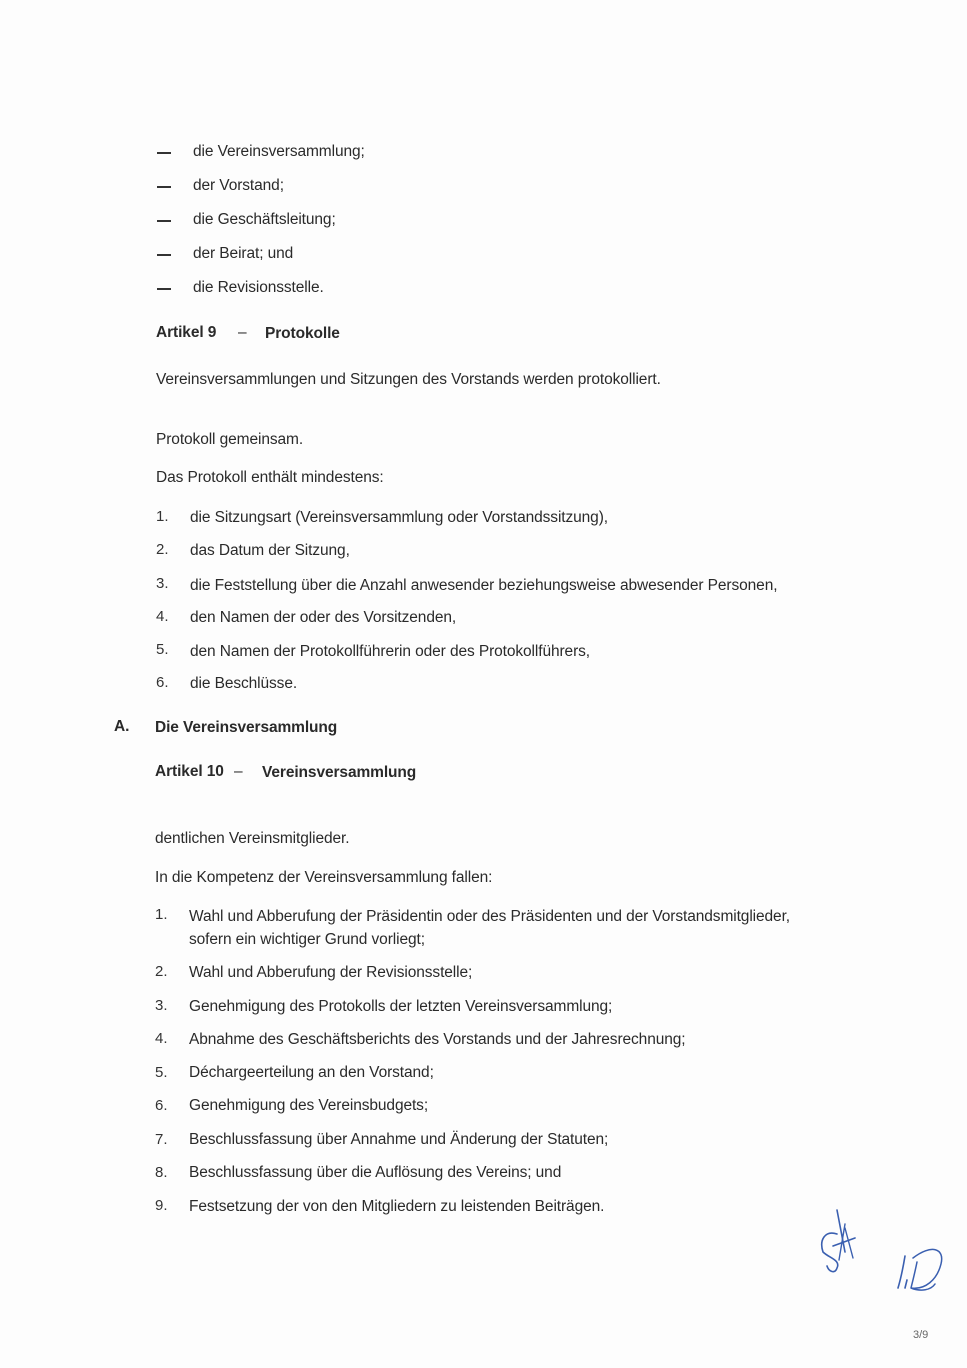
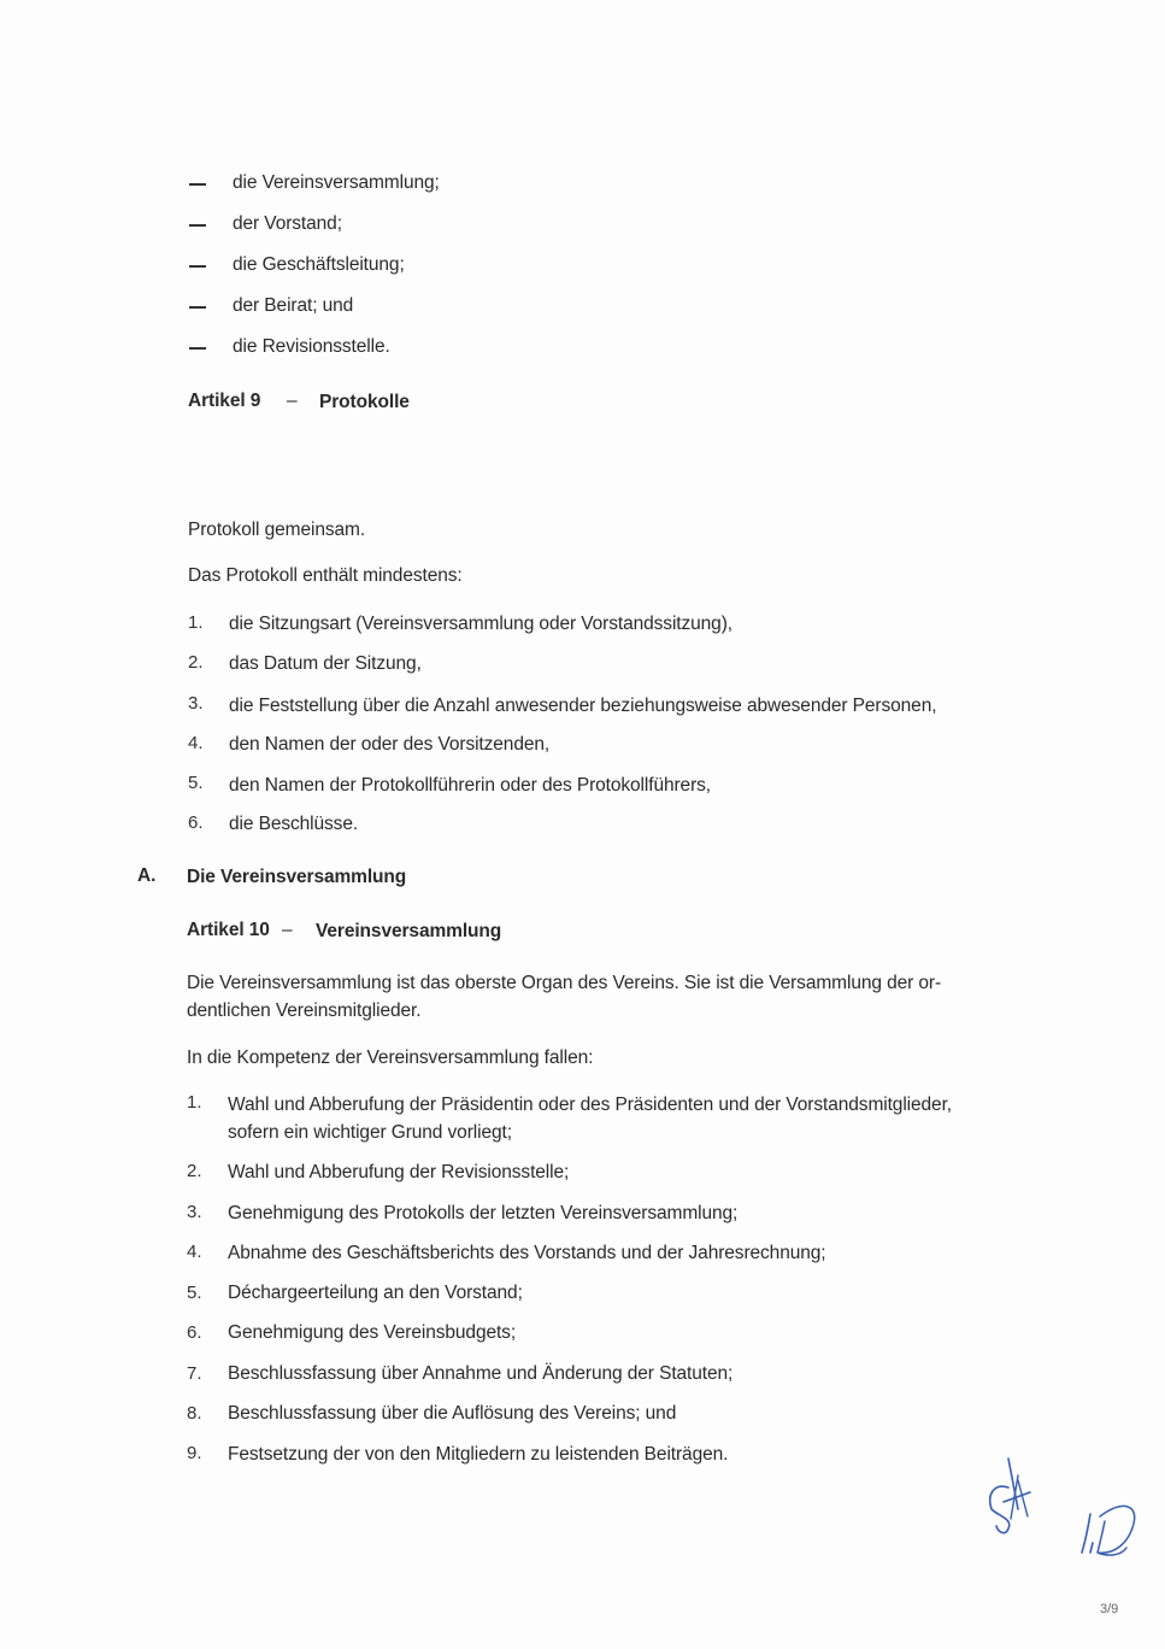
  die Vereinsversammlung;
  der Vorstand;
  die Geschäftsleitung;
  der Beirat; und
  die Revisionsstelle.
  Artikel 9
  –
  Protokolle
- Vereinsversammlungen und Sitzungen des Vorstands werden protokolliert.
  Protokoll gemeinsam.
  Das Protokoll enthält mindestens:
  1.
  die Sitzungsart (Vereinsversammlung oder Vorstandssitzung),
  2.
  das Datum der Sitzung,
  3.
  die Feststellung über die Anzahl anwesender beziehungsweise abwesender Personen,
  4.
  den Namen der oder des Vorsitzenden,
  5.
  den Namen der Protokollführerin oder des Protokollführers,
  6.
  die Beschlüsse.
  A.
  Die Vereinsversammlung
  Artikel 10
  –
  Vereinsversammlung
+ Die Vereinsversammlung ist das oberste Organ des Vereins. Sie ist die Versammlung der or-
  dentlichen Vereinsmitglieder.
  In die Kompetenz der Vereinsversammlung fallen:
  1.
  Wahl und Abberufung der Präsidentin oder des Präsidenten und der Vorstandsmitglieder,
  sofern ein wichtiger Grund vorliegt;
  2.
  Wahl und Abberufung der Revisionsstelle;
  3.
  Genehmigung des Protokolls der letzten Vereinsversammlung;
  4.
  Abnahme des Geschäftsberichts des Vorstands und der Jahresrechnung;
  5.
  Déchargeerteilung an den Vorstand;
  6.
  Genehmigung des Vereinsbudgets;
  7.
  Beschlussfassung über Annahme und Änderung der Statuten;
  8.
  Beschlussfassung über die Auflösung des Vereins; und
  9.
  Festsetzung der von den Mitgliedern zu leistenden Beiträgen.
  3/9
